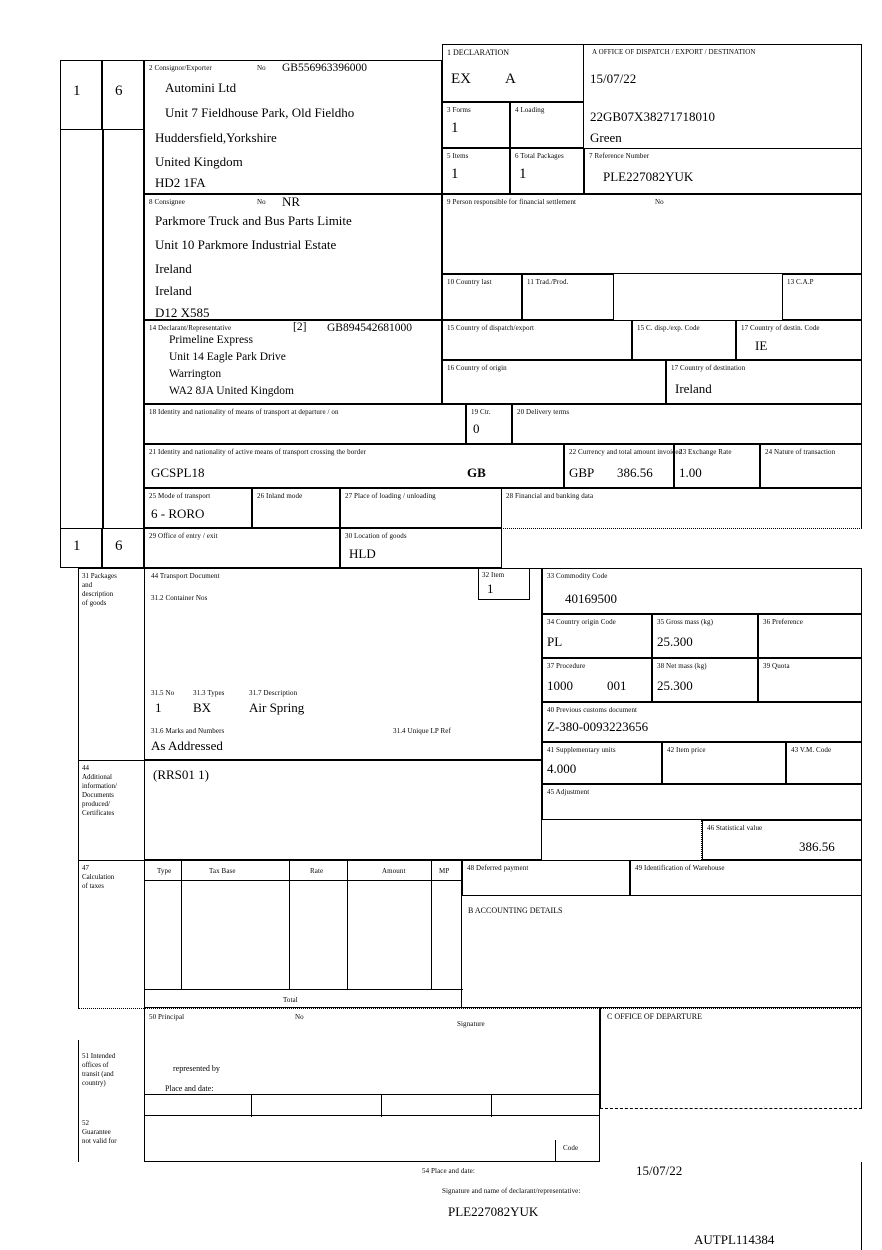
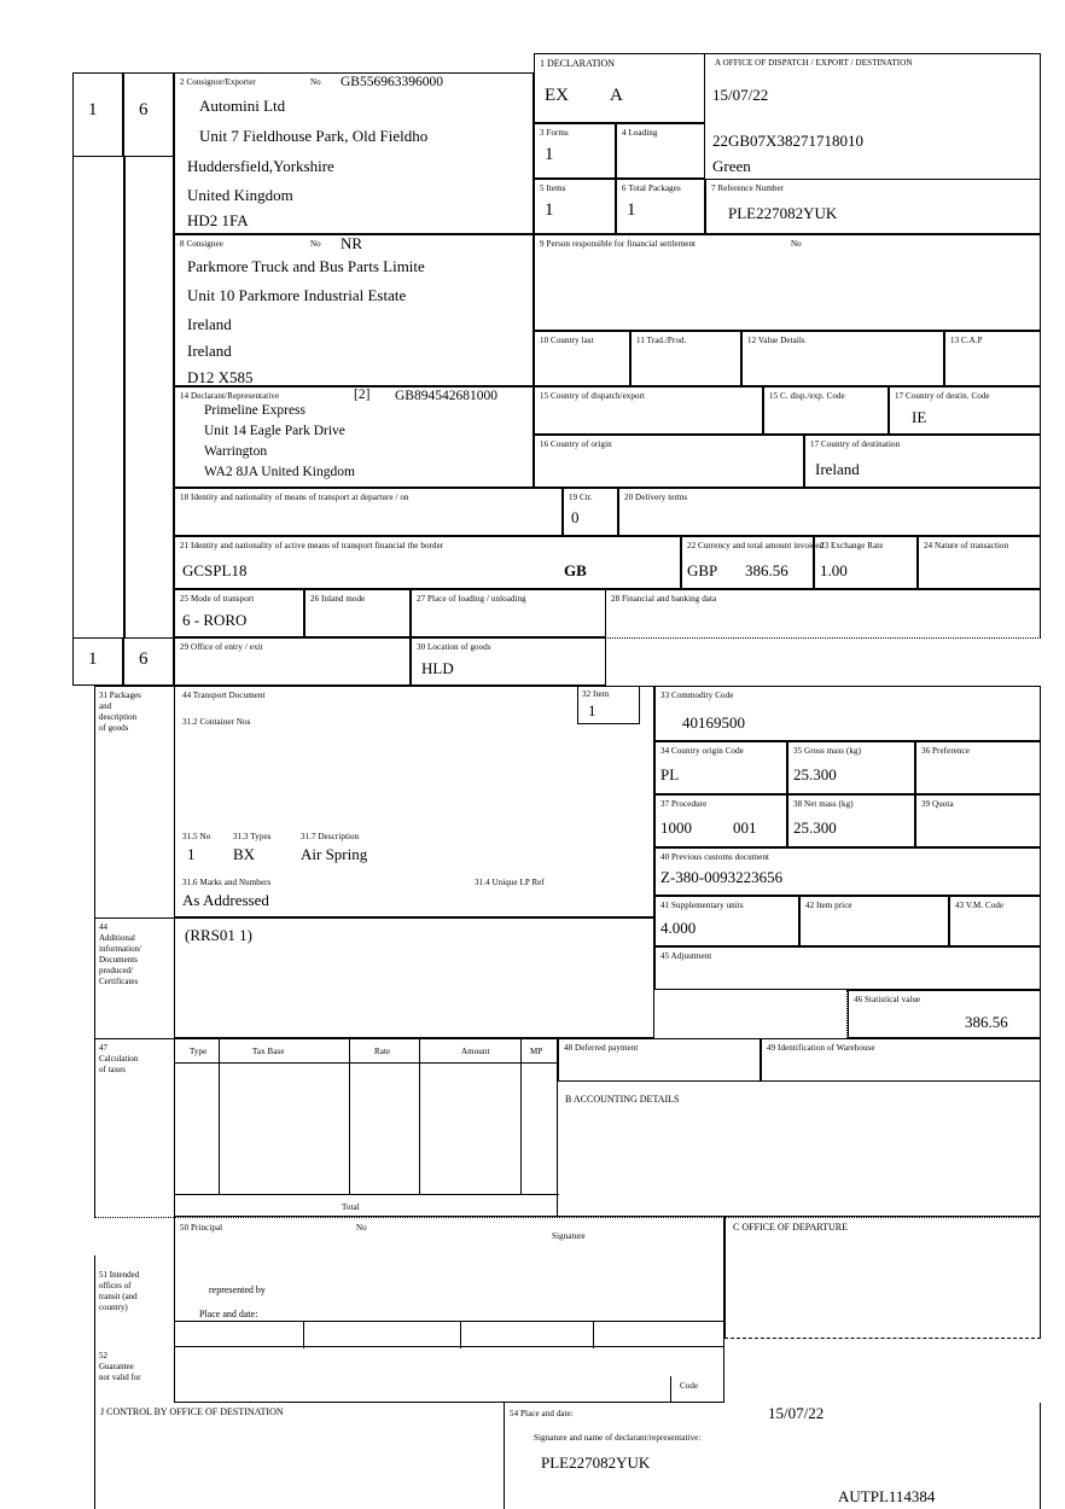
  1
  6
  2 Consignor/Exporter
  No
  GB556963396000
  Automini Ltd
  Unit 7 Fieldhouse Park, Old Fieldho
  Huddersfield,Yorkshire
  United Kingdom
  HD2 1FA
  1 DECLARATION
  EX
  A
  A OFFICE OF DISPATCH / EXPORT / DESTINATION
  15/07/22
  3 Forms
  1
  4 Loading
  22GB07X38271718010
  Green
  5 Items
  1
  6 Total Packages
  1
  7 Reference Number
  PLE227082YUK
  8 Consignee
  No
  NR
  Parkmore Truck and Bus Parts Limite
  Unit 10 Parkmore Industrial Estate
  Ireland
  Ireland
  D12 X585
  9 Person responsible for financial settlement
  No
  10 Country last
  11 Trad./Prod.
+ 12 Value Details
  13 C.A.P
  14 Declarant/Representative
  [2]
  GB894542681000
  Primeline Express
  Unit 14 Eagle Park Drive
  Warrington
  WA2 8JA United Kingdom
  15 Country of dispatch/export
  15 C. disp./exp. Code
  17 Country of destin. Code
  IE
  16 Country of origin
  17 Country of destination
  Ireland
  18 Identity and nationality of means of transport at departure / on
  19 Ctr.
  0
  20 Delivery terms
- 21 Identity and nationality of active means of transport crossing the border
+ 21 Identity and nationality of active means of transport financial the border
  GCSPL18
  GB
  22 Currency and total amount invoiced
  GBP
  386.56
  23 Exchange Rate
  1.00
  24 Nature of transaction
  25 Mode of transport
  6 - RORO
  26 Inland mode
  27 Place of loading / unloading
  28 Financial and banking data
  1
  6
  29 Office of entry / exit
  30 Location of goods
  HLD
  31 Packages
  and
  description
  of goods
  44 Transport Document
  31.2 Container Nos
  31.5 No
  1
  31.3 Types
  BX
  31.7 Description
  Air Spring
  31.6 Marks and Numbers
  As Addressed
  31.4 Unique LP Ref
  32 Item
  1
  33 Commodity Code
  40169500
  34 Country origin Code
  PL
  35 Gross mass (kg)
  25.300
  36 Preference
  37 Procedure
  1000
  001
  38 Net mass (kg)
  25.300
  39 Quota
  40 Previous customs document
  Z-380-0093223656
  41 Supplementary units
  4.000
  42 Item price
  43 V.M. Code
  44
  Additional
  information/
  Documents
  produced/
  Certificates
  (RRS01 1)
  45 Adjustment
  46 Statistical value
  386.56
  47
  Calculation
  of taxes
  Type
  Tax Base
  Rate
  Amount
  MP
  Total
  48 Deferred payment
  49 Identification of Warehouse
  B ACCOUNTING DETAILS
  50 Principal
  No
  Signature
  C OFFICE OF DEPARTURE
  51 Intended
  offices of
  transit (and
  country)
  represented by
  Place and date:
  52
  Guarantee
  not valid for
  Code
+ J CONTROL BY OFFICE OF DESTINATION
  54 Place and date:
  15/07/22
  Signature and name of declarant/representative:
  PLE227082YUK
  AUTPL114384
